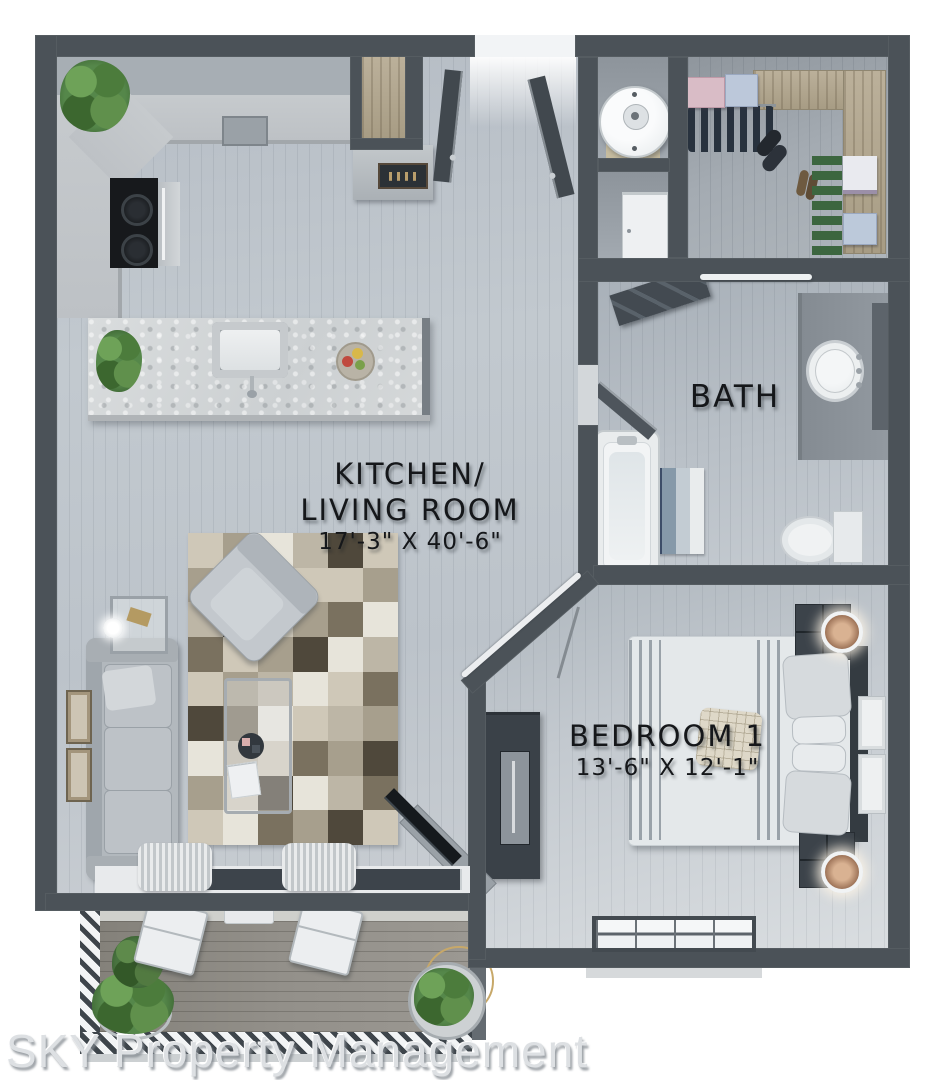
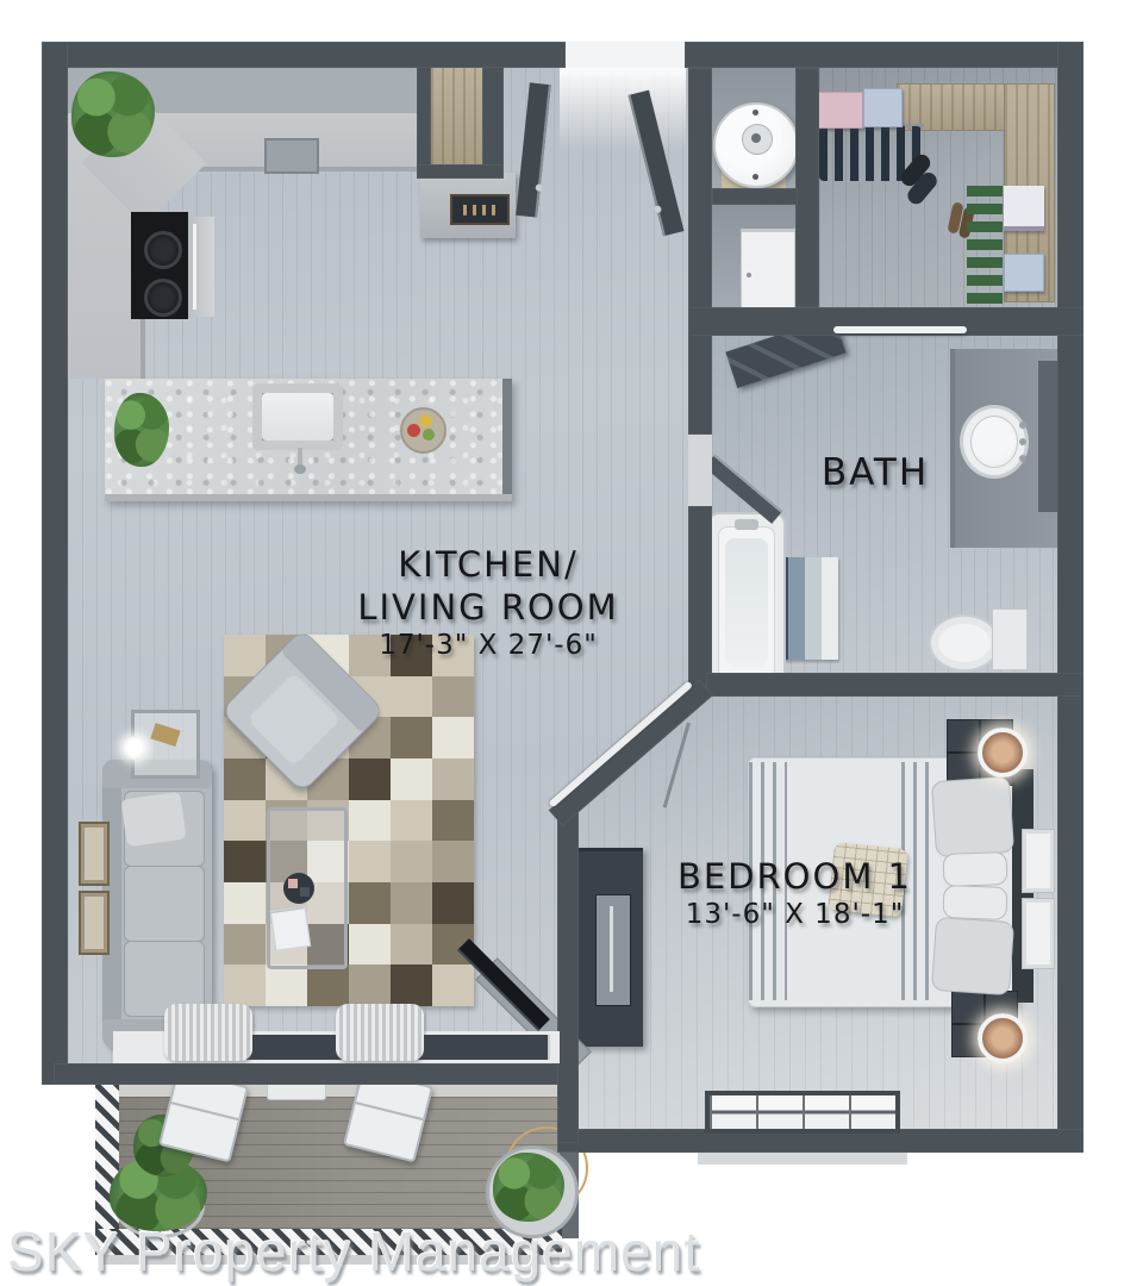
  KITCHEN/
  LIVING ROOM
- 17'-3" X 40'-6"
+ 17'-3" X 27'-6"
  BATH
  BEDROOM 1
- 13'-6" X 12'-1"
+ 13'-6" X 18'-1"
  SKY Property Management
